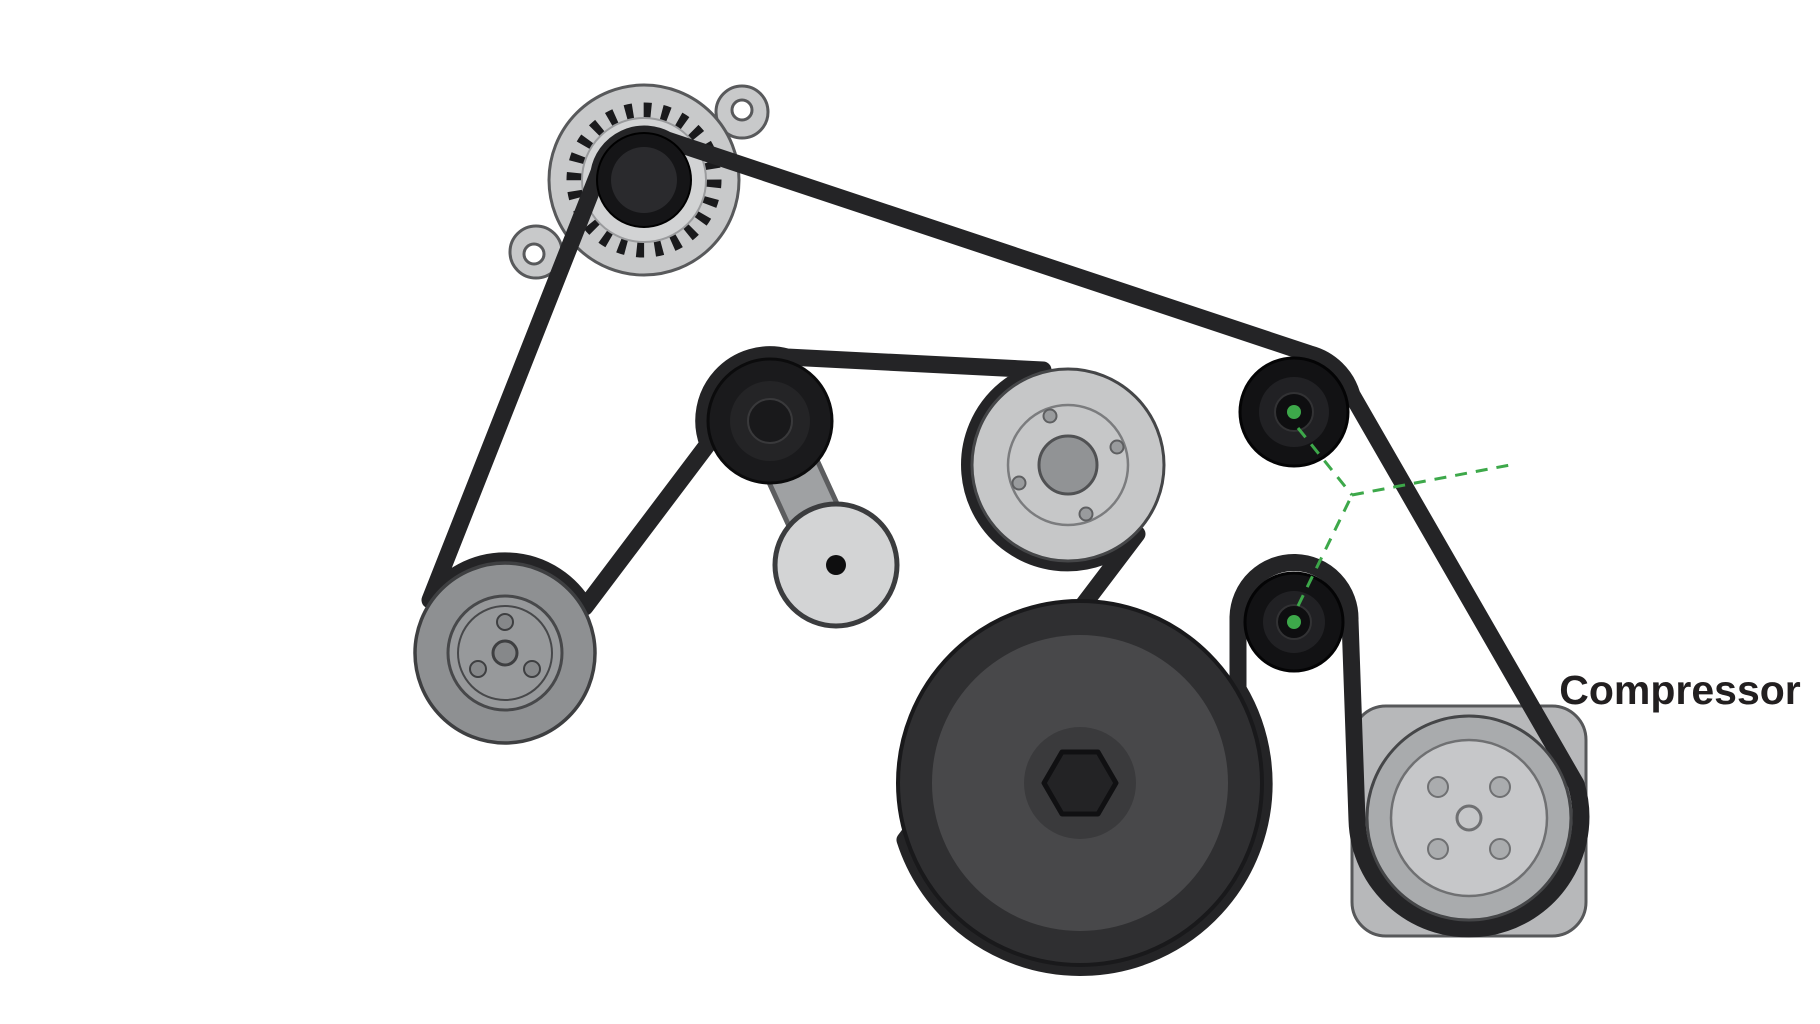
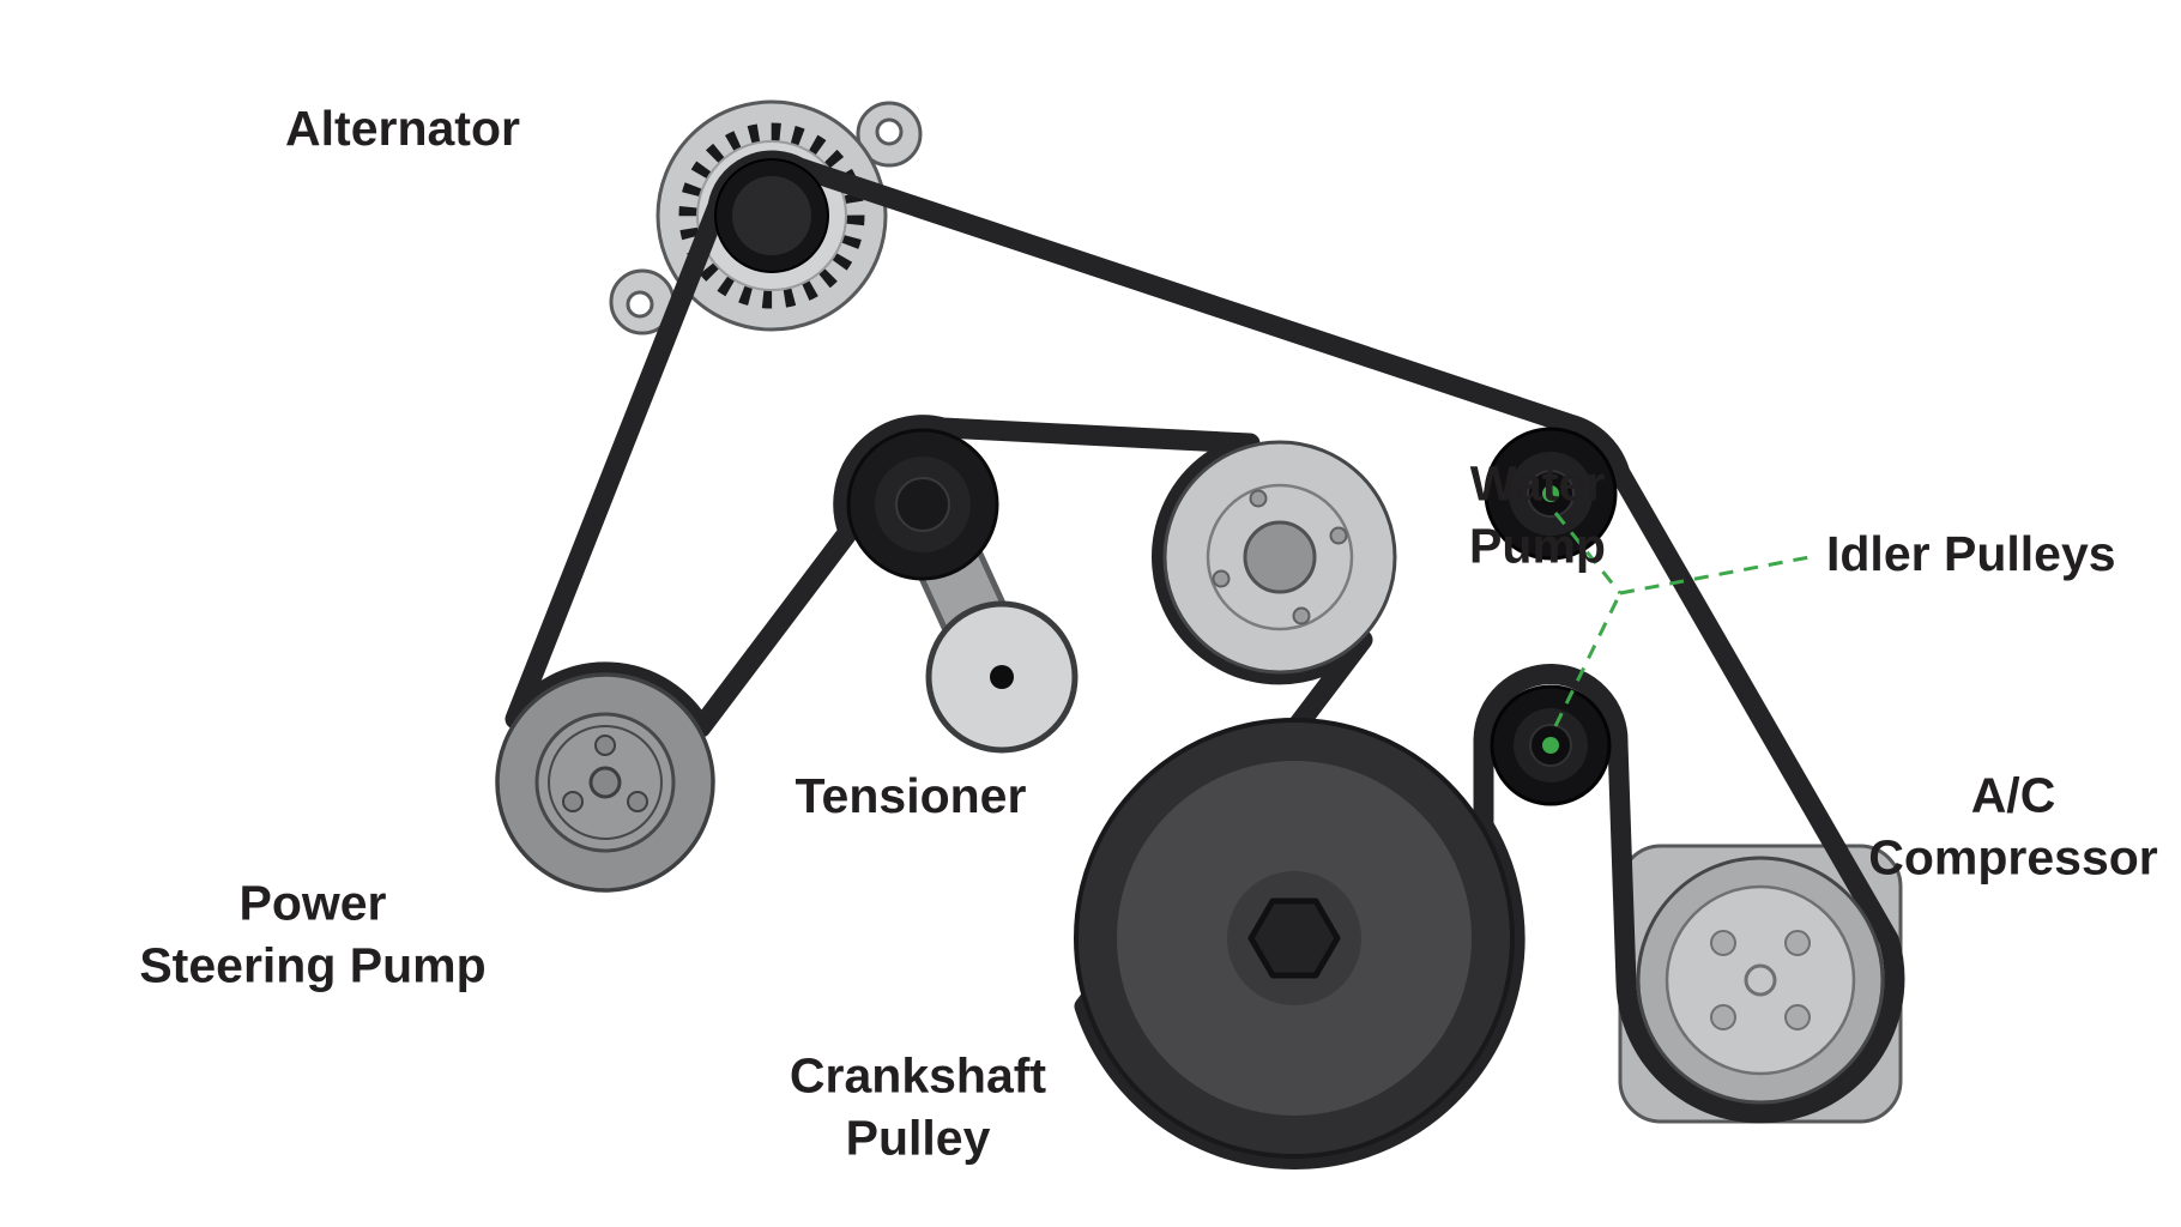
+ Alternator
+ Power
+ Steering Pump
+ Tensioner
+ Crankshaft
+ Pulley
+ Water
+ Pump
+ Idler Pulleys
+ A/C
  Compressor
